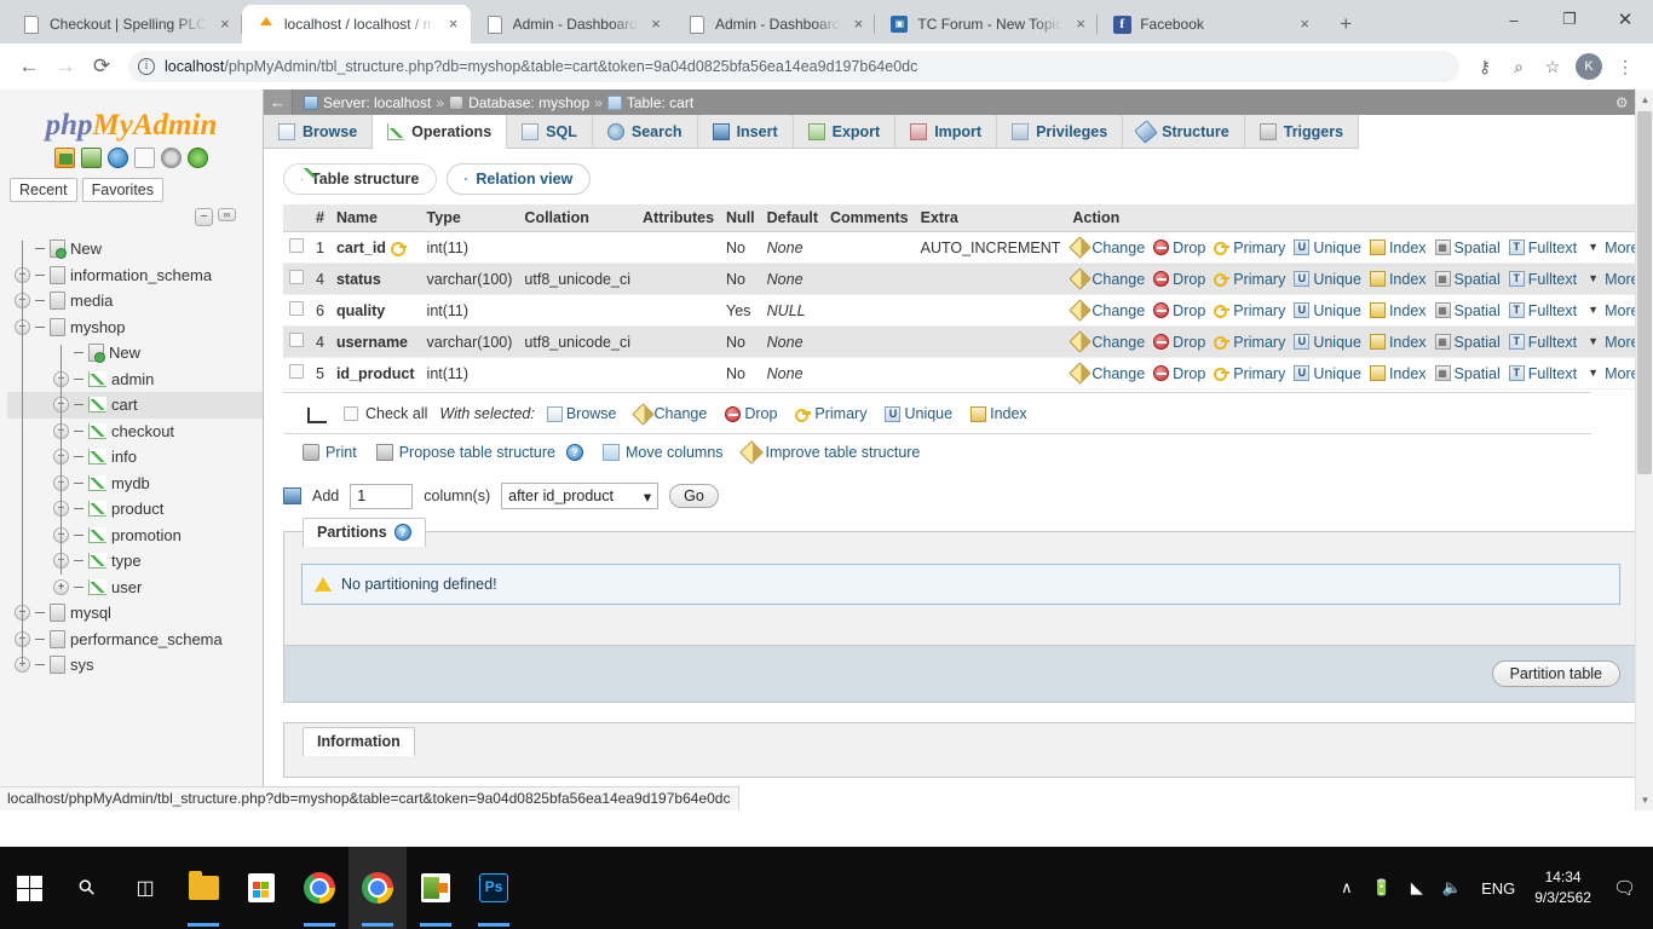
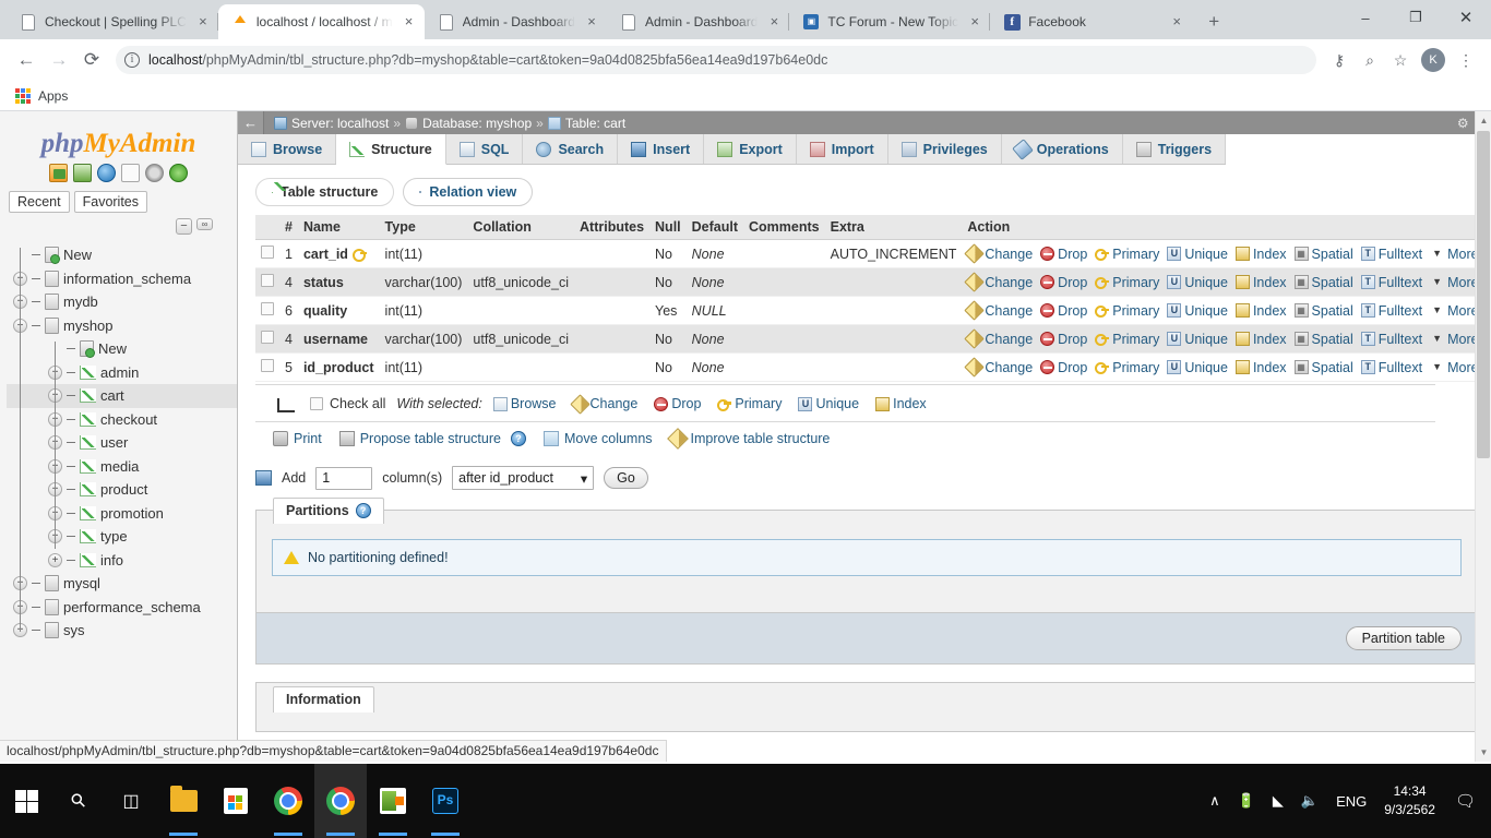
  Checkout | Spelling PLC
  ×
  localhost / localhost / m
  ×
  Admin - Dashboard
  ×
  Admin - Dashboard
  ×
  ▣
  TC Forum - New Topic
  ×
  f
  Facebook
  ×
  +
  –
  ❐
  ✕
  ←
  →
  ⟳
  i
  localhost/phpMyAdmin/tbl_structure.php?db=myshop&table=cart&token=9a04d0825bfa56ea14ea9d197b64e0dc
  ⚷
  ⌕
  ☆
  K
  ⋮
+ Apps
  phpMyAdmin
  Recent
  Favorites
  −
  ∞
  New
  information_schema
- media
+ mydb
  myshop
  New
  admin
  cart
  checkout
- info
+ user
- mydb
+ media
  product
  promotion
  type
  +
- user
+ info
  mysql
  performance_schema
  sys
  ←
  Server: localhost
  »
  Database: myshop
  »
  Table: cart
  ⚙
  Browse
- Operations
+ Structure
  SQL
  Search
  Insert
  Export
  Import
  Privileges
- Structure
+ Operations
  Triggers
  Table structure
  Relation view
  	#	Name	Type	Collation	Attributes	Null	Default	Comments	Extra	Action
  	1	cart_id	int(11)			No	None		AUTO_INCREMENT	Change Drop Primary U Unique Index ▦ Spatial T Fulltext ▼ Mor
  	4	status	varchar(100)	utf8_unicode_ci		No	None			Change Drop Primary U Unique Index ▦ Spatial T Fulltext ▼ Mor
  	6	quality	int(11)			Yes	NULL			Change Drop Primary U Unique Index ▦ Spatial T Fulltext ▼ Mor
  	4	username	varchar(100)	utf8_unicode_ci		No	None			Change Drop Primary U Unique Index ▦ Spatial T Fulltext ▼ Mor
  	5	id_product	int(11)			No	None			Change Drop Primary U Unique Index ▦ Spatial T Fulltext ▼ Mor
  Check all
  With selected:
  Browse
  Change
  Drop
  Primary
  U
  Unique
  Index
  Print
  Propose table structure
  ?
  Move columns
  Improve table structure
  Add
  1
  column(s)
  after id_product
  ▾
  Go
  Partitions
  ?
  No partitioning defined!
  Partition table
  Information
  ▲
  ▼
  localhost/phpMyAdmin/tbl_structure.php?db=myshop&table=cart&token=9a04d0825bfa56ea14ea9d197b64e0dc
  ◫
  Ps
  ∧
  🔋
  ◣
  🔈
  ENG
  14:34
  9/3/2562
  🗨
